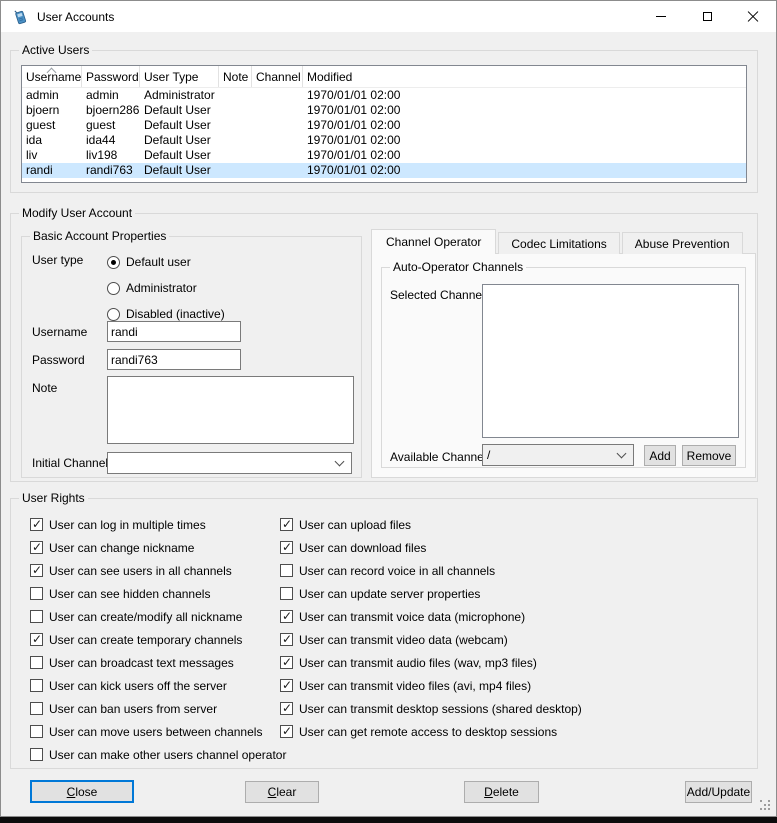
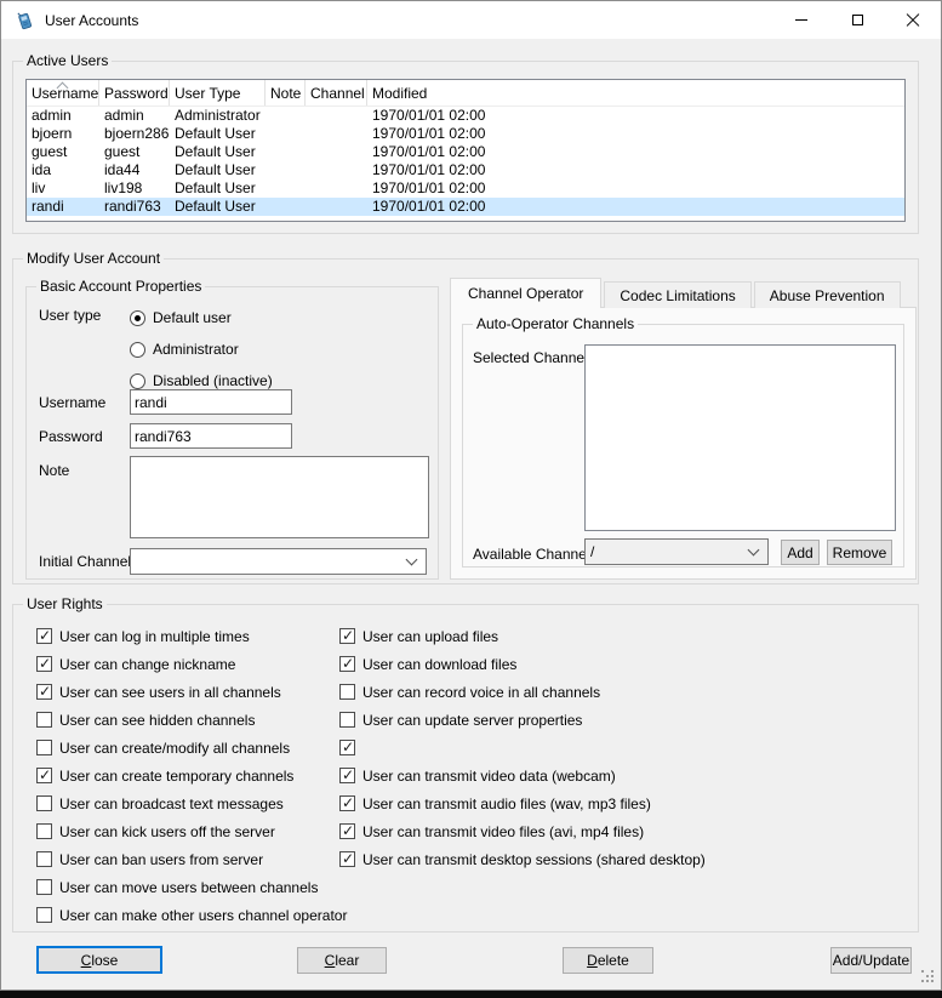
  User Accounts
  Active Users
  Username
  Password
  User Type
  Note
  Channel
  Modified
  admin
  admin
  Administrator
  1970/01/01 02:00
  bjoern
  bjoern286
  Default User
  1970/01/01 02:00
  guest
  guest
  Default User
  1970/01/01 02:00
  ida
  ida44
  Default User
  1970/01/01 02:00
  liv
  liv198
  Default User
  1970/01/01 02:00
  randi
  randi763
  Default User
  1970/01/01 02:00
  Modify User Account
  Basic Account Properties
  User type
  Default user
  Administrator
  Disabled (inactive)
  Username
  randi
  Password
  randi763
  Note
  Initial Channe
  Channel Operator
  Codec Limitations
  Abuse Prevention
  Auto-Operator Channels
  Selected Channe
  Available Channe
  /
  Add
  Remove
  User Rights
  User can log in multiple times
  User can change nickname
  User can see users in all channels
  User can see hidden channels
- User can create/modify all nickname
+ User can create/modify all channels
  User can create temporary channels
  User can broadcast text messages
  User can kick users off the server
  User can ban users from server
  User can move users between channels
  User can make other users channel operator
  User can upload files
  User can download files
  User can record voice in all channels
  User can update server properties
- User can transmit voice data (microphone)
  User can transmit video data (webcam)
  User can transmit audio files (wav, mp3 files)
  User can transmit video files (avi, mp4 files)
  User can transmit desktop sessions (shared desktop)
- User can get remote access to desktop sessions
  Close
  Clear
  Delete
  Add/Update
